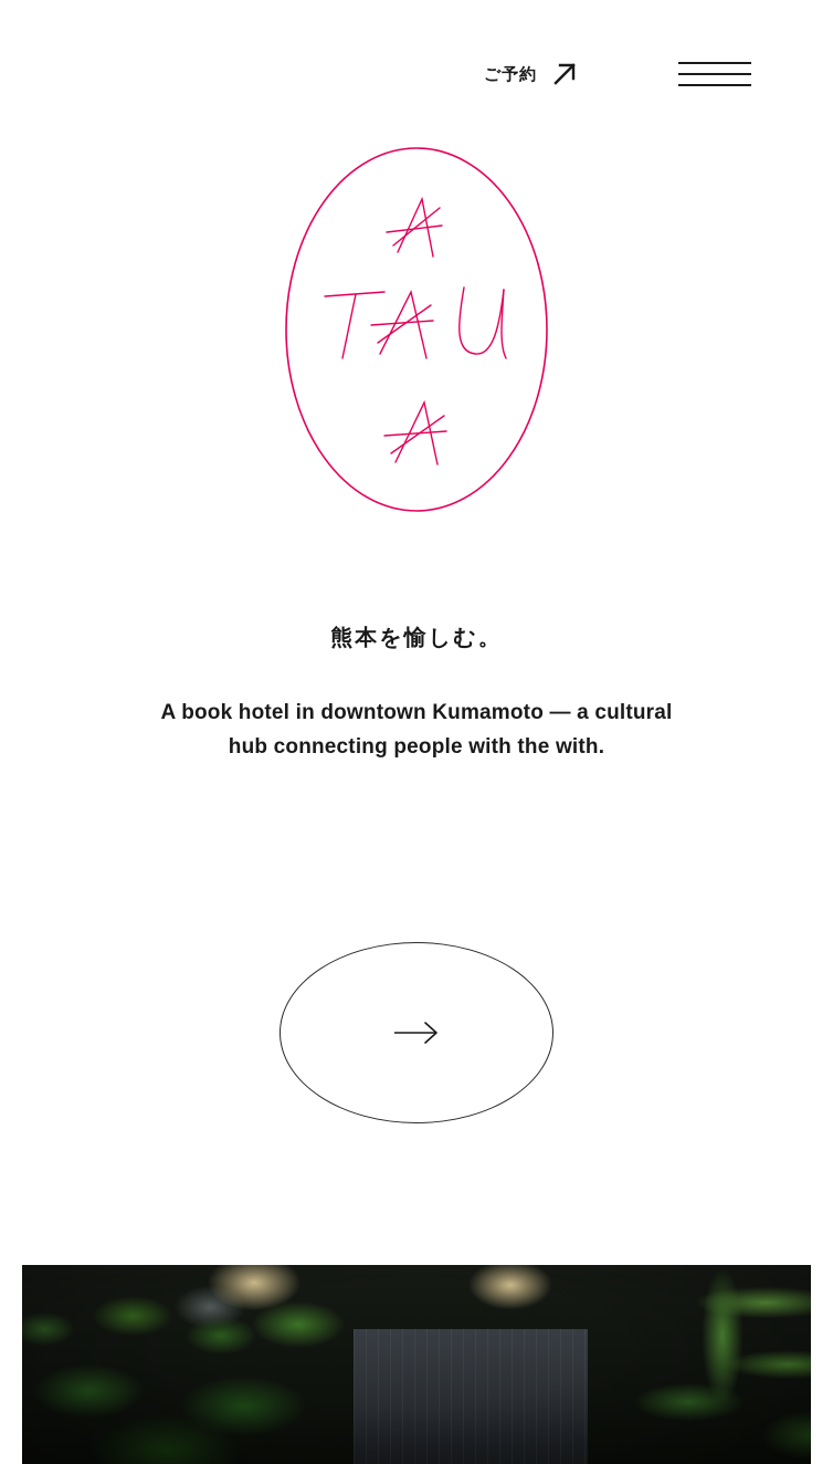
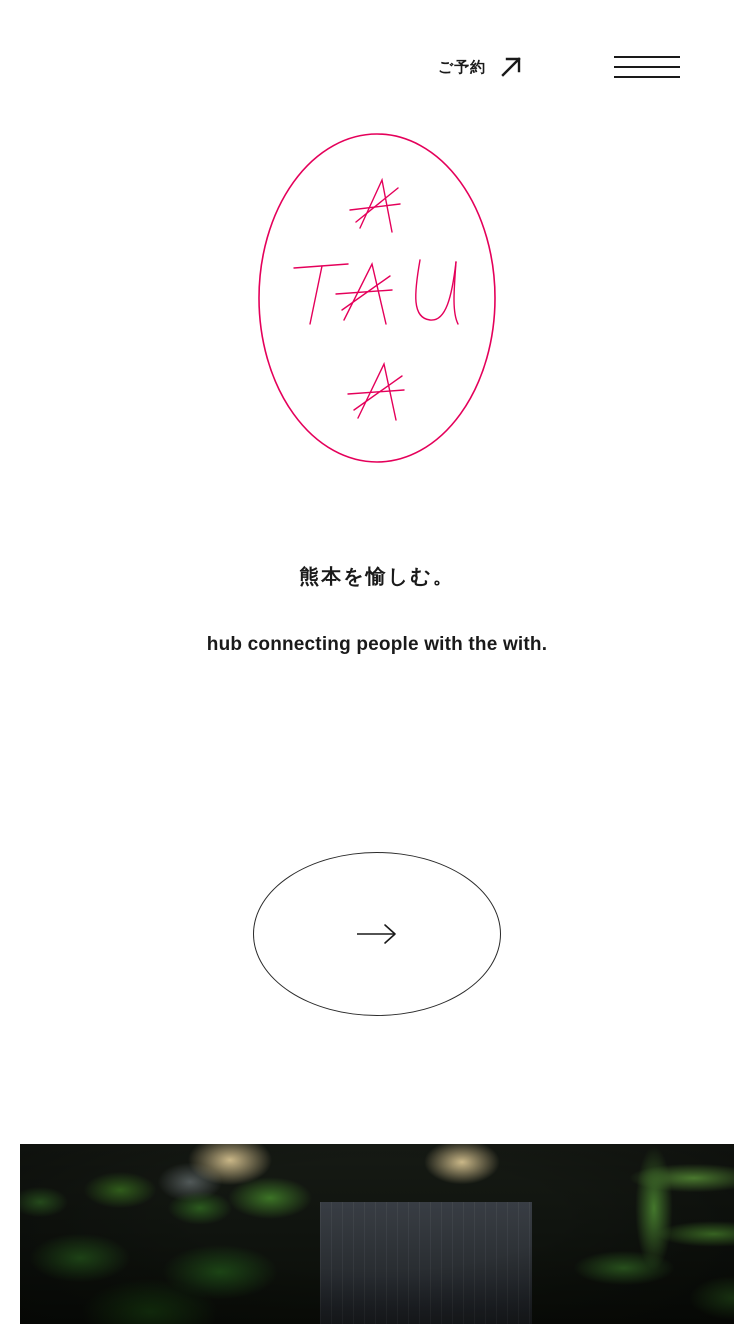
  ご予約
  熊本を愉しむ。
- A book hotel in downtown Kumamoto — a cultural
  hub connecting people with the with.
